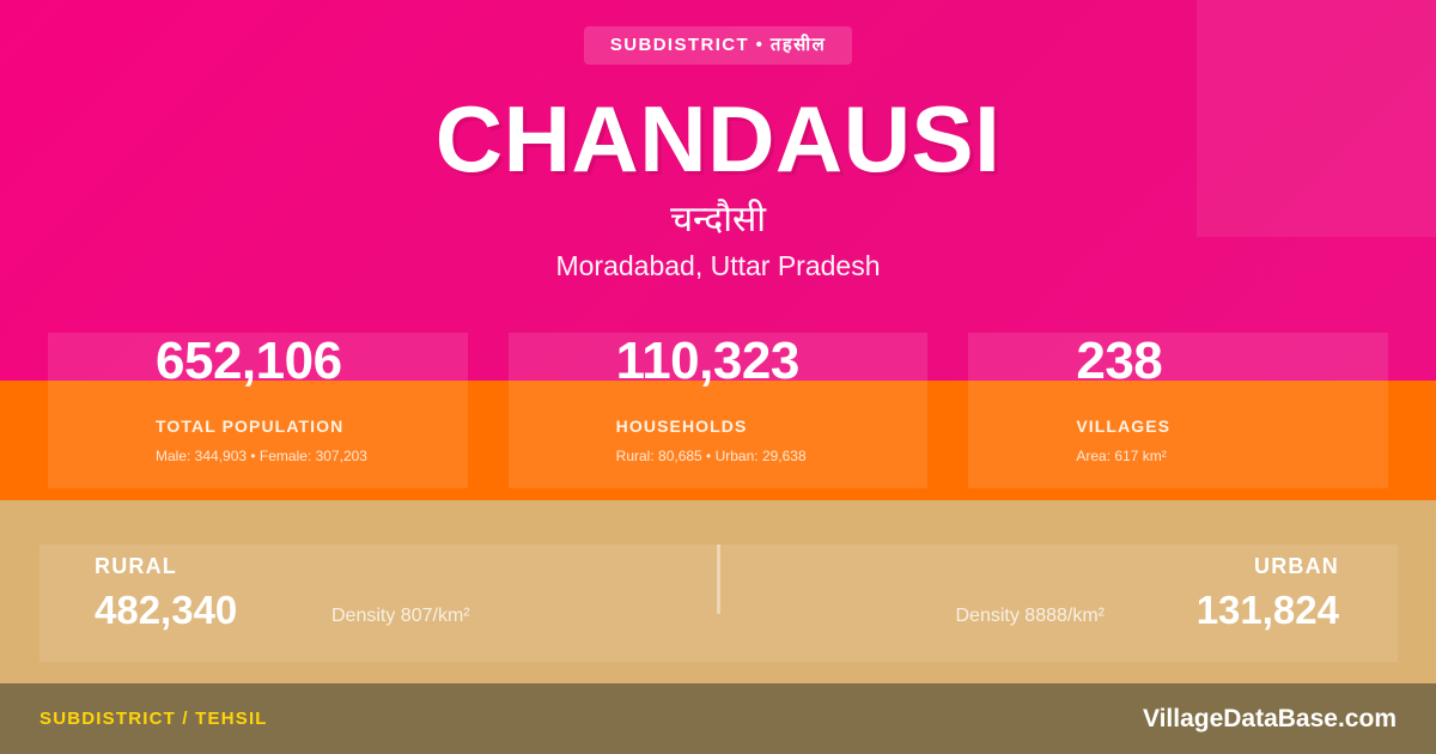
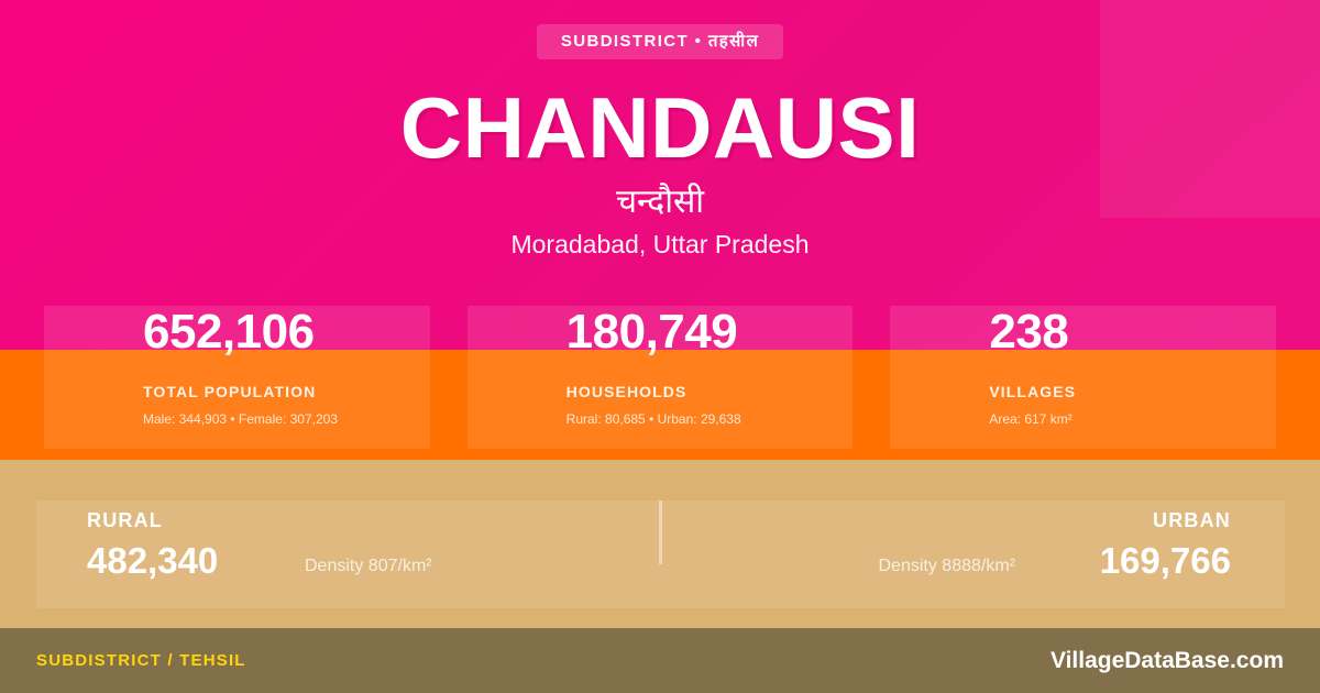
  SUBDISTRICT • तहसील
  CHANDAUSI
  चन्दौसी
  Moradabad, Uttar Pradesh
  652,106
  TOTAL POPULATION
  Male: 344,903 • Female: 307,203
- 110,323
+ 180,749
  HOUSEHOLDS
  Rural: 80,685 • Urban: 29,638
  238
  VILLAGES
  Area: 617 km²
  RURAL
  482,340
  URBAN
- 131,824
+ 169,766
  Density 807/km²
  Density 8888/km²
  SUBDISTRICT / TEHSIL
  VillageDataBase.com
